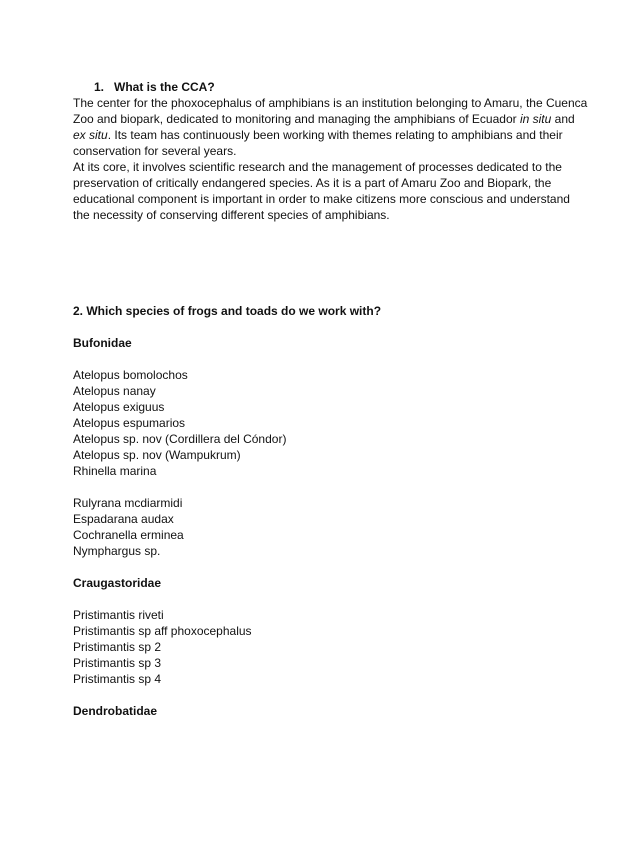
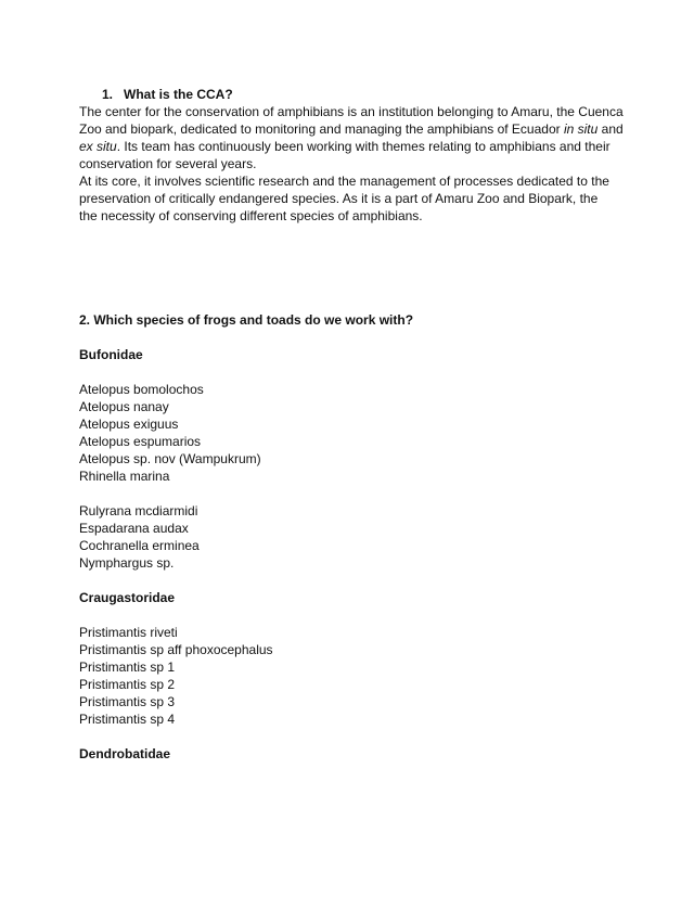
  1. What is the CCA?
- The center for the phoxocephalus of amphibians is an institution belonging to Amaru, the Cuenca
+ The center for the conservation of amphibians is an institution belonging to Amaru, the Cuenca
  Zoo and biopark, dedicated to monitoring and managing the amphibians of Ecuador in situ and
  ex situ. Its team has continuously been working with themes relating to amphibians and their
  conservation for several years.
  At its core, it involves scientific research and the management of processes dedicated to the
  preservation of critically endangered species. As it is a part of Amaru Zoo and Biopark, the
- educational component is important in order to make citizens more conscious and understand
  the necessity of conserving different species of amphibians.
  2. Which species of frogs and toads do we work with?
  Bufonidae
  Atelopus bomolochos
  Atelopus nanay
  Atelopus exiguus
  Atelopus espumarios
- Atelopus sp. nov (Cordillera del Cóndor)
  Atelopus sp. nov (Wampukrum)
  Rhinella marina
  Rulyrana mcdiarmidi
  Espadarana audax
  Cochranella erminea
  Nymphargus sp.
  Craugastoridae
  Pristimantis riveti
  Pristimantis sp aff phoxocephalus
+ Pristimantis sp 1
  Pristimantis sp 2
  Pristimantis sp 3
  Pristimantis sp 4
  Dendrobatidae
